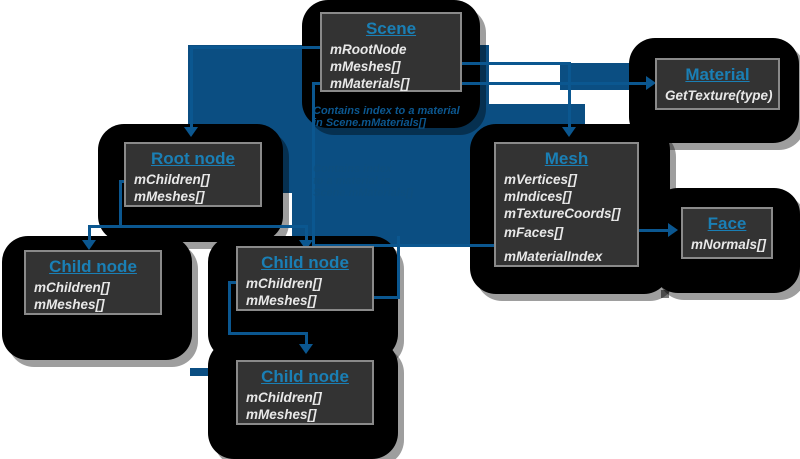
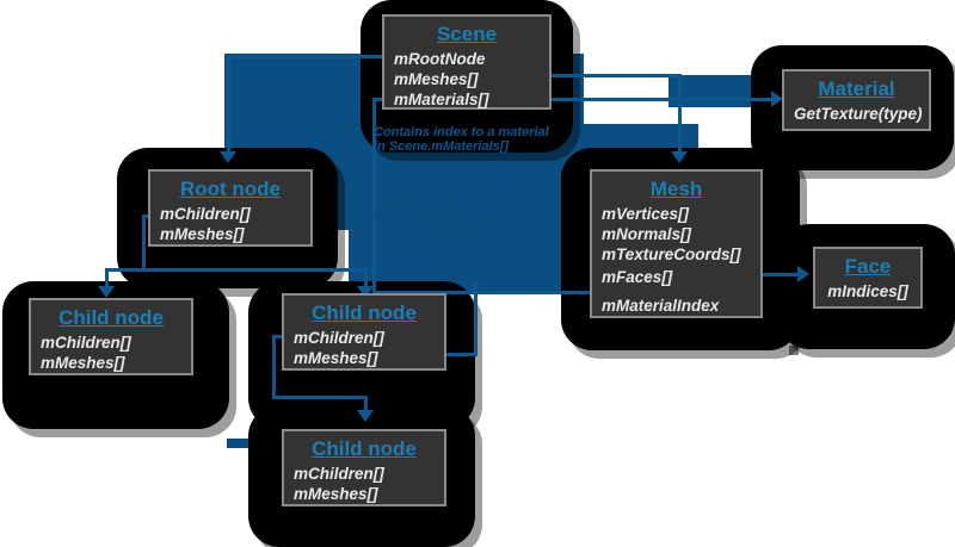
  Scene
  mRootNode
  mMeshes[]
  mMaterials[]
  Material
  GetTexture(type)
  Root node
  mChildren[]
  mMeshes[]
  Child node
  mChildren[]
  mMeshes[]
  Child node
  mChildren[]
  mMeshes[]
  Child node
  mChildren[]
  mMeshes[]
  Mesh
  mVertices[]
- mIndices[]
+ mNormals[]
  mTextureCoords[]
  mFaces[]
  mMaterialIndex
  Face
- mNormals[]
+ mIndices[]
  Contains index to a material
  in Scene.mMaterials[]
